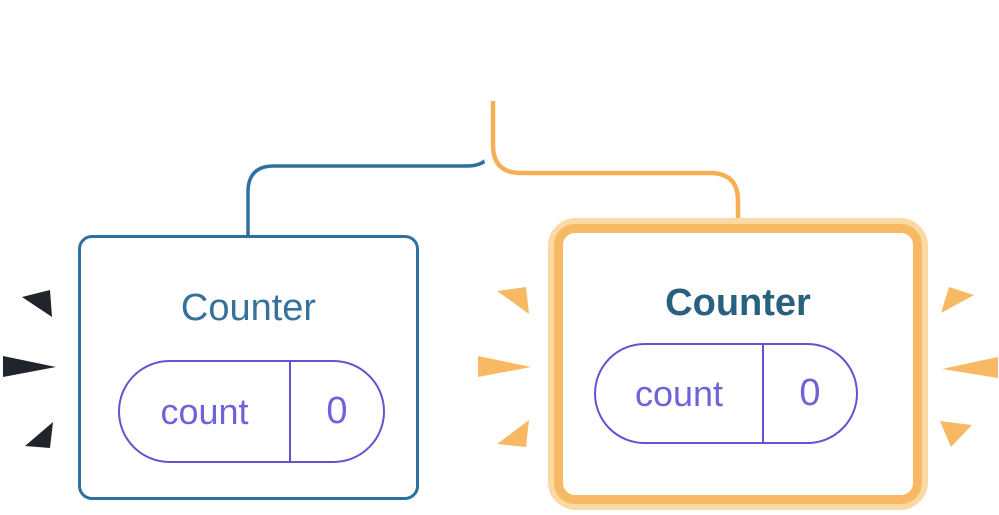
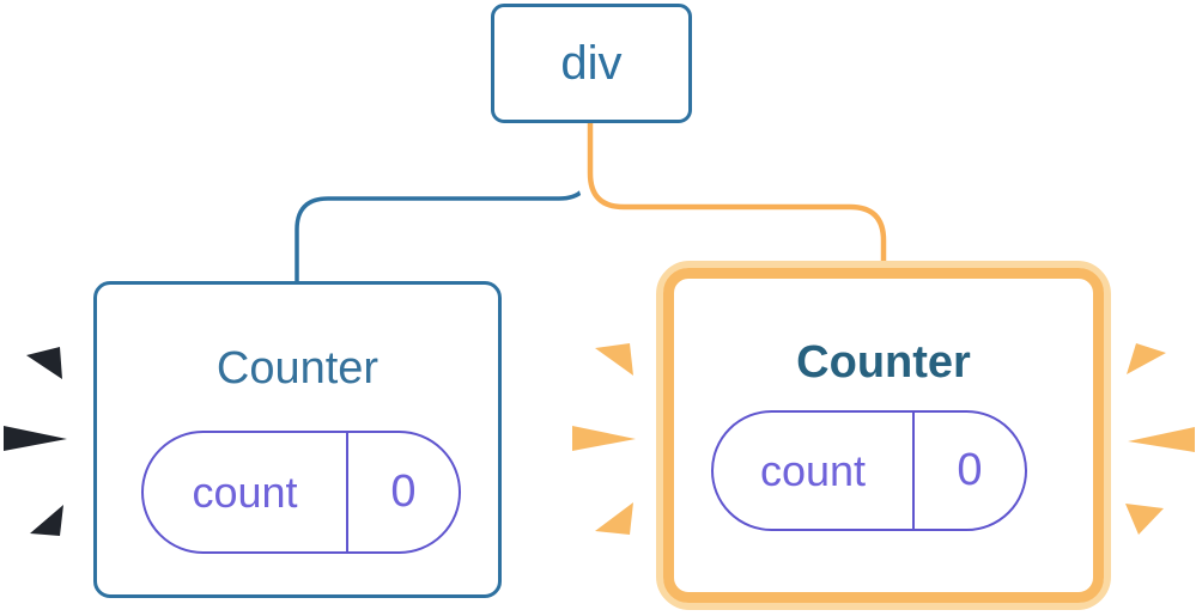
+ div
  Counter
  count
  0
  Counter
  count
  0
